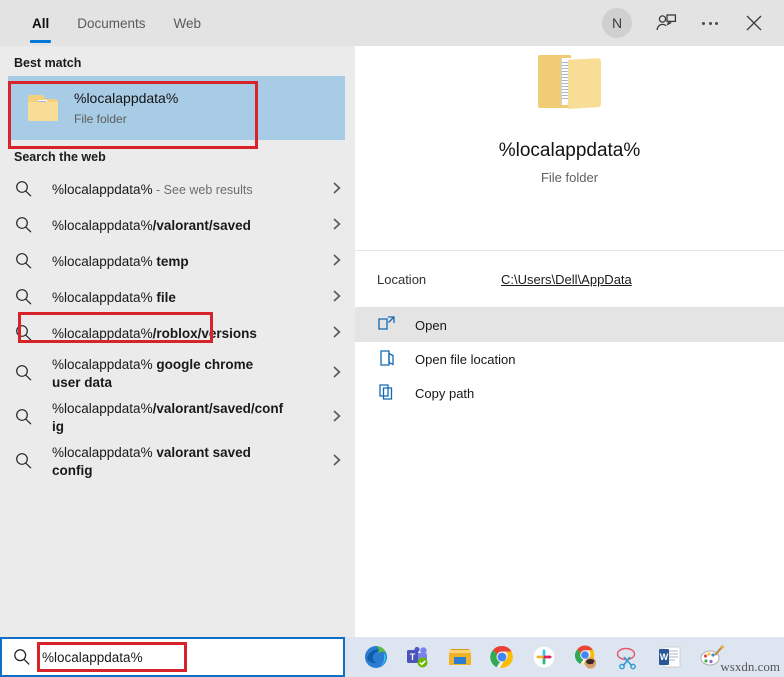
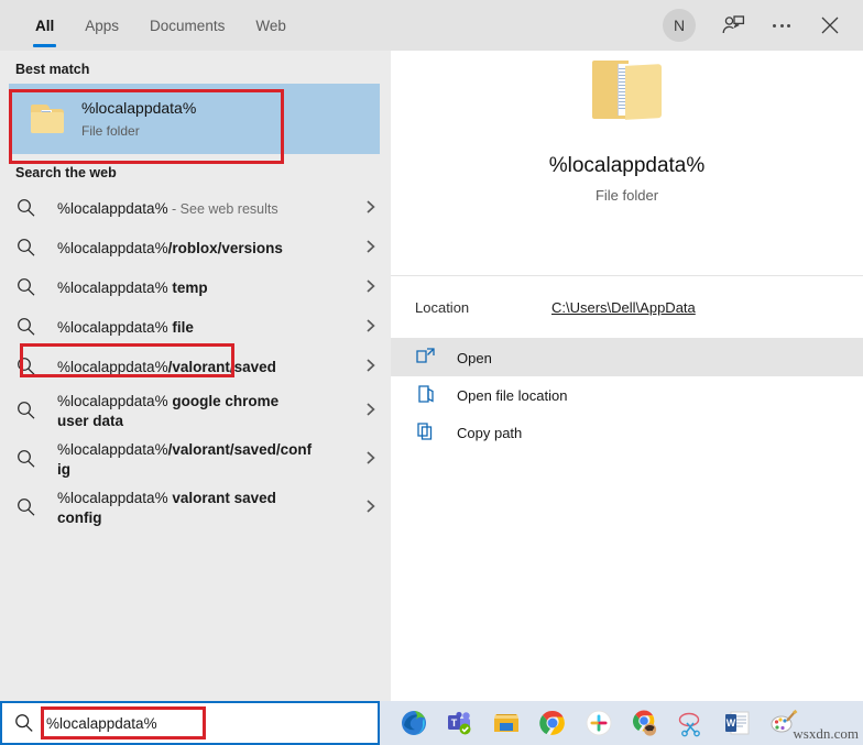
  Best match
  %localappdata%
  File folder
  Search the web
  %localappdata% - See web results
- %localappdata%/valorant/saved
+ %localappdata%/roblox/versions
  %localappdata% temp
  %localappdata% file
- %localappdata%/roblox/versions
+ %localappdata%/valorant/saved
  %localappdata% google chrome user data
  %localappdata%/valorant/saved/config
  %localappdata% valorant saved config
  %localappdata%
  File folder
  Location
  C:\Users\Dell\AppData
  Open
  Open file location
  Copy path
  All
+ Apps
  Documents
  Web
  N
  %localappdata%
  T
  W
  wsxdn.com
